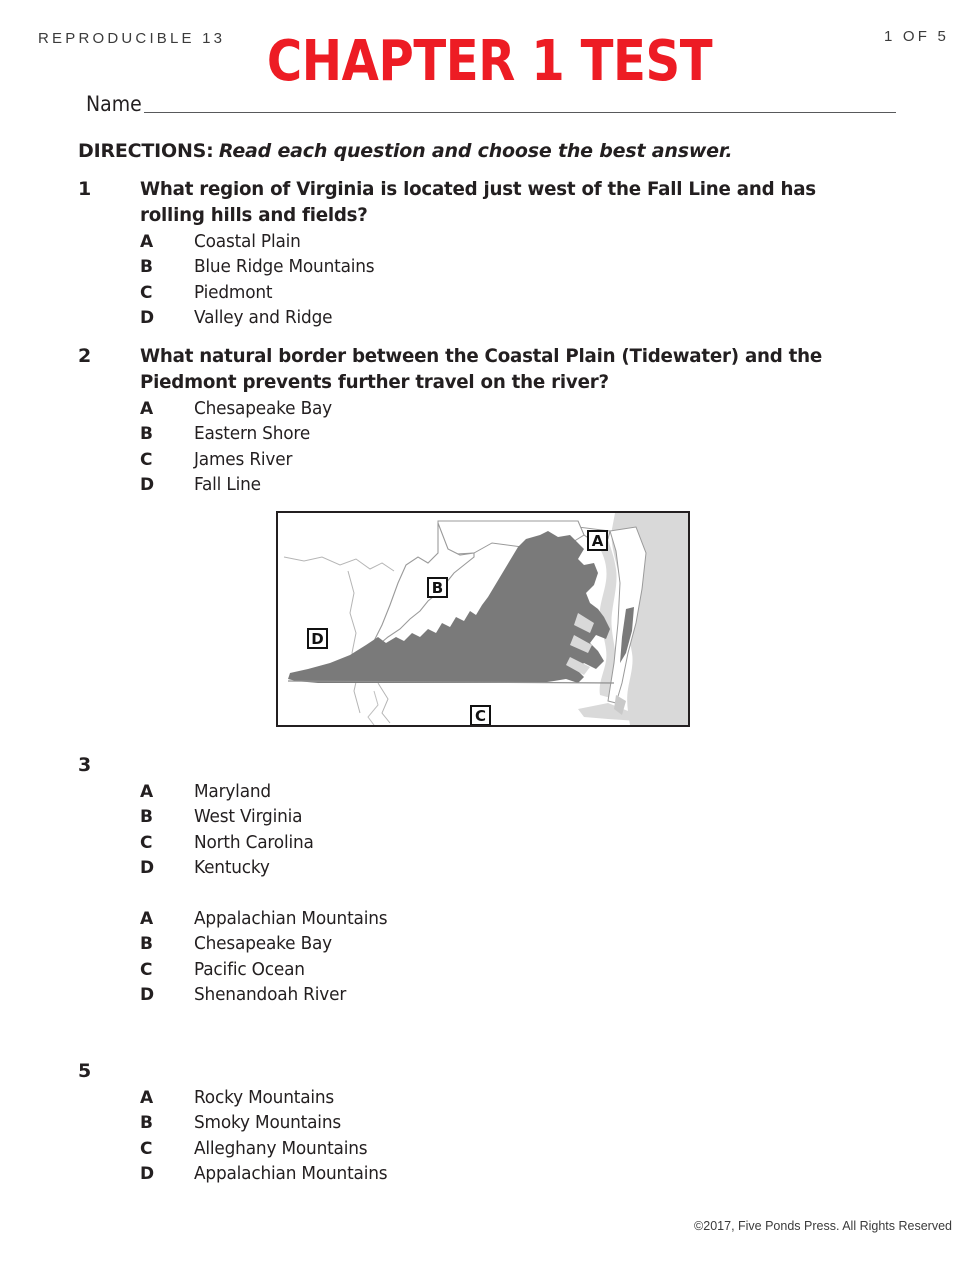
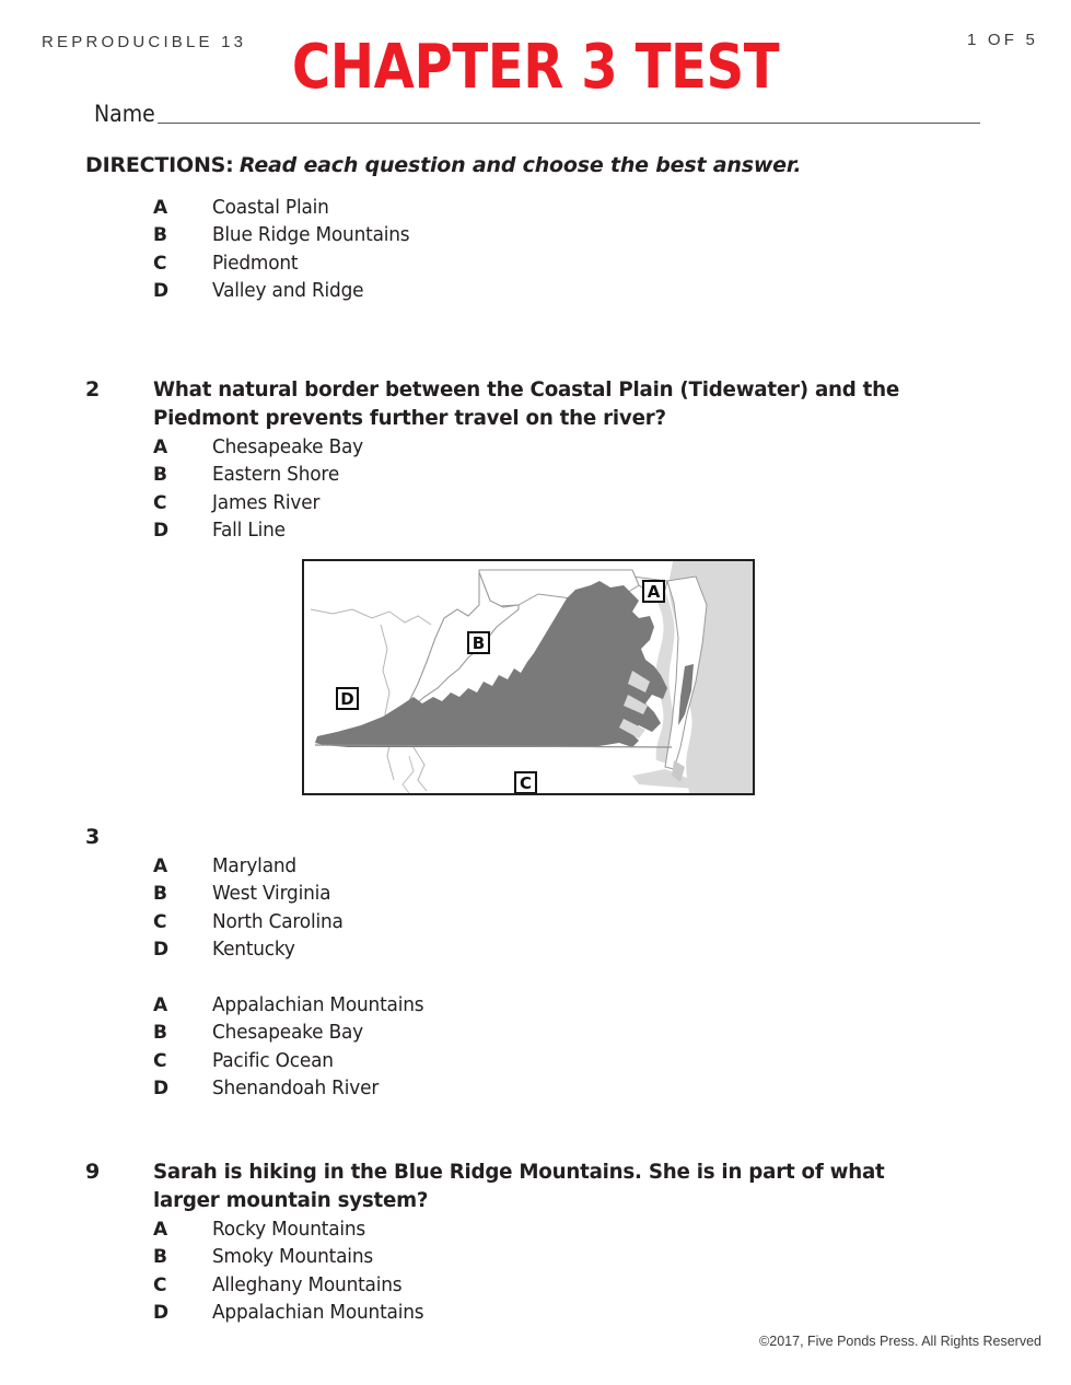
  REPRODUCIBLE 13
  1 OF 5
- CHAPTER 1 TEST
+ CHAPTER 3 TEST
  Name
  DIRECTIONS: Read each question and choose the best answer.
- 1
- What region of Virginia is located just west of the Fall Line and has rolling hills and fields?
  A
  Coastal Plain
  B
  Blue Ridge Mountains
  C
  Piedmont
  D
  Valley and Ridge
  2
  What natural border between the Coastal Plain (Tidewater) and the Piedmont prevents further travel on the river?
  A
  Chesapeake Bay
  B
  Eastern Shore
  C
  James River
  D
  Fall Line
  A
  B
  C
  D
  3
  A
  Maryland
  B
  West Virginia
  C
  North Carolina
  D
  Kentucky
  A
  Appalachian Mountains
  B
  Chesapeake Bay
  C
  Pacific Ocean
  D
  Shenandoah River
- 5
+ 9
+ Sarah is hiking in the Blue Ridge Mountains. She is in part of what larger mountain system?
  A
  Rocky Mountains
  B
  Smoky Mountains
  C
  Alleghany Mountains
  D
  Appalachian Mountains
  ©2017, Five Ponds Press. All Rights Reserved
